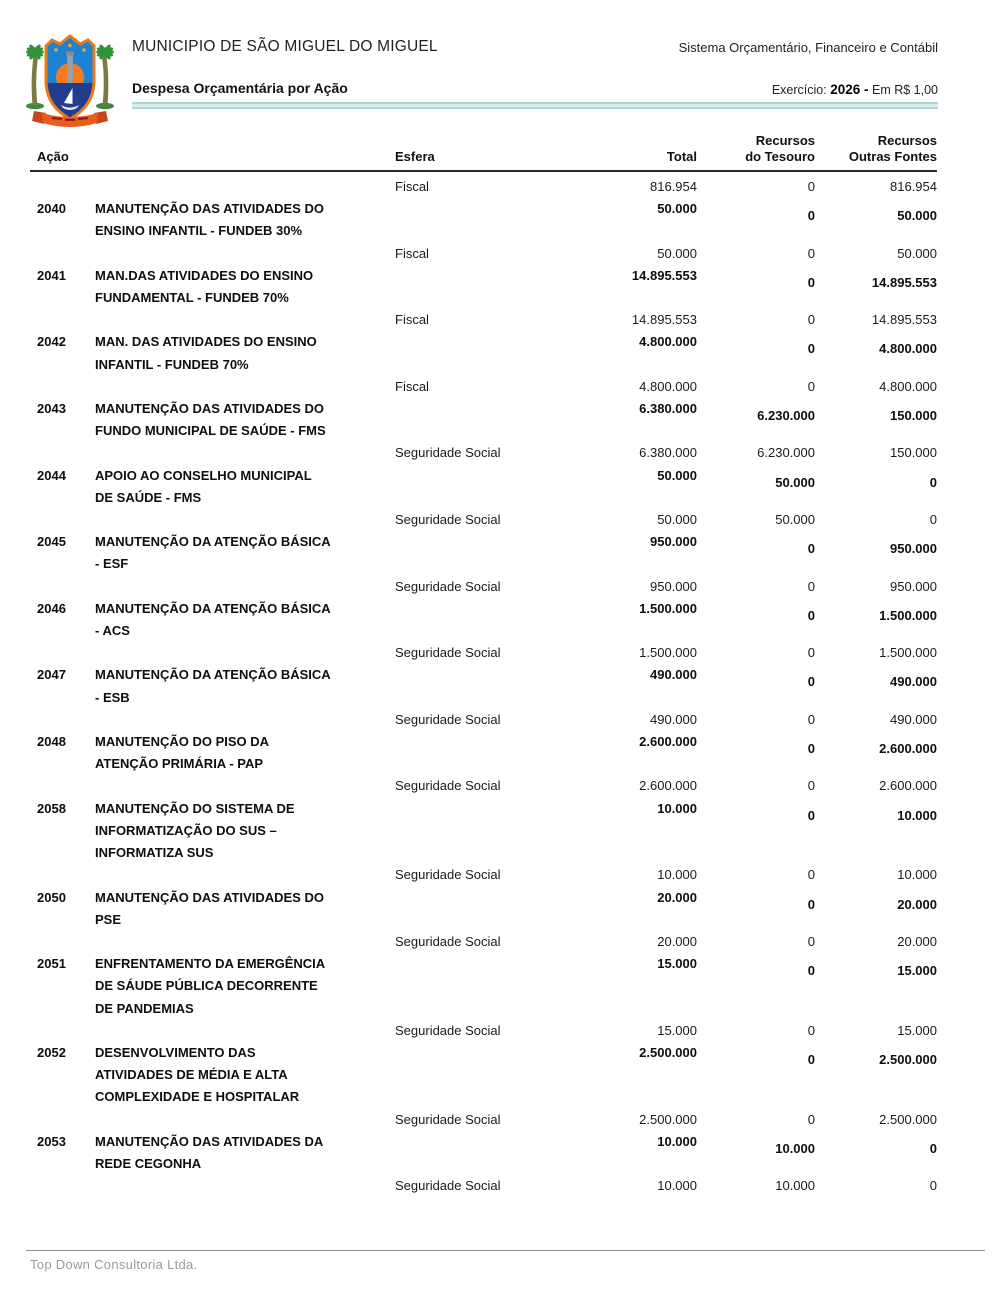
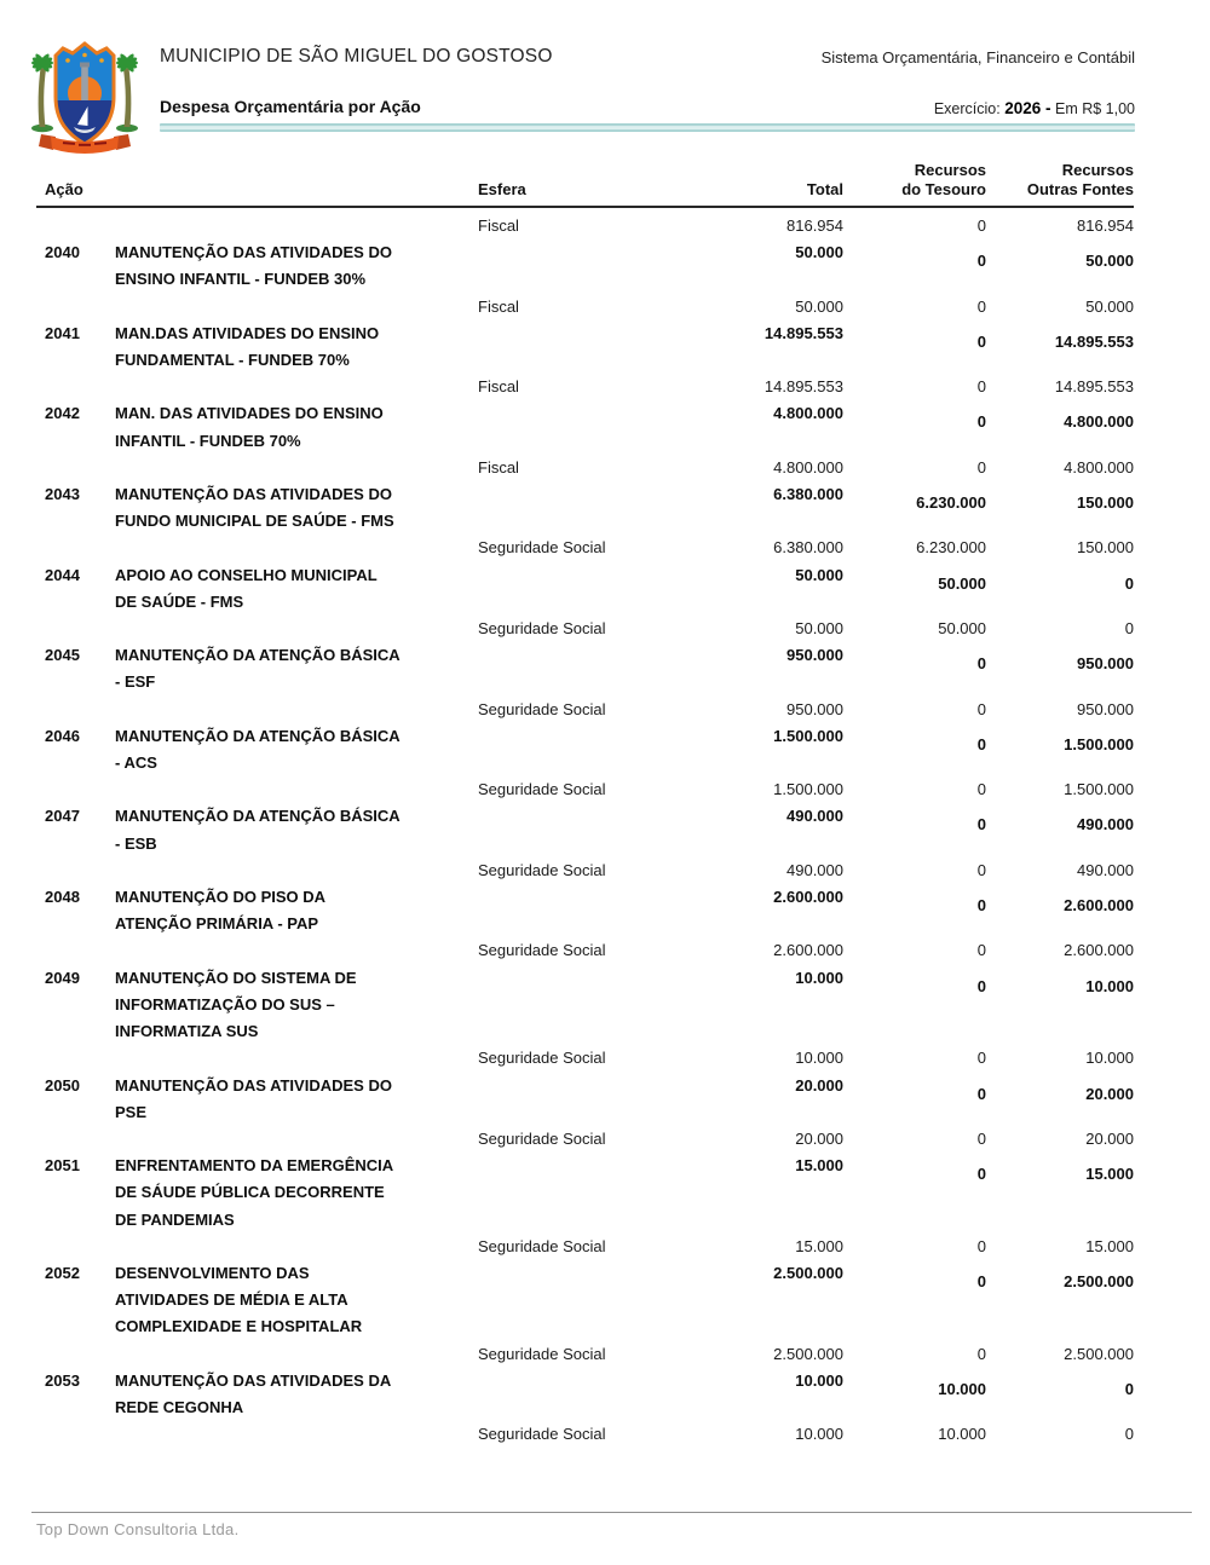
- MUNICIPIO DE SÃO MIGUEL DO MIGUEL
+ MUNICIPIO DE SÃO MIGUEL DO GOSTOSO
- Sistema Orçamentário, Financeiro e Contábil
+ Sistema Orçamentária, Financeiro e Contábil
  Despesa Orçamentária por Ação
  Exercício: 2026 - Em R$ 1,00
  Ação
  Esfera
  Total
  Recursos
  do Tesouro
  Recursos
  Outras Fontes
  Fiscal
  816.954
  0
  816.954
  2040
  MANUTENÇÃO DAS ATIVIDADES DO
  ENSINO INFANTIL - FUNDEB 30%
  50.000
  0
  50.000
  Fiscal
  50.000
  0
  50.000
  2041
  MAN.DAS ATIVIDADES DO ENSINO
  FUNDAMENTAL - FUNDEB 70%
  14.895.553
  0
  14.895.553
  Fiscal
  14.895.553
  0
  14.895.553
  2042
  MAN. DAS ATIVIDADES DO ENSINO
  INFANTIL - FUNDEB 70%
  4.800.000
  0
  4.800.000
  Fiscal
  4.800.000
  0
  4.800.000
  2043
  MANUTENÇÃO DAS ATIVIDADES DO
  FUNDO MUNICIPAL DE SAÚDE - FMS
  6.380.000
  6.230.000
  150.000
  Seguridade Social
  6.380.000
  6.230.000
  150.000
  2044
  APOIO AO CONSELHO MUNICIPAL
  DE SAÚDE - FMS
  50.000
  50.000
  0
  Seguridade Social
  50.000
  50.000
  0
  2045
  MANUTENÇÃO DA ATENÇÃO BÁSICA
  - ESF
  950.000
  0
  950.000
  Seguridade Social
  950.000
  0
  950.000
  2046
  MANUTENÇÃO DA ATENÇÃO BÁSICA
  - ACS
  1.500.000
  0
  1.500.000
  Seguridade Social
  1.500.000
  0
  1.500.000
  2047
  MANUTENÇÃO DA ATENÇÃO BÁSICA
  - ESB
  490.000
  0
  490.000
  Seguridade Social
  490.000
  0
  490.000
  2048
  MANUTENÇÃO DO PISO DA
  ATENÇÃO PRIMÁRIA - PAP
  2.600.000
  0
  2.600.000
  Seguridade Social
  2.600.000
  0
  2.600.000
- 2058
+ 2049
  MANUTENÇÃO DO SISTEMA DE
  INFORMATIZAÇÃO DO SUS –
  INFORMATIZA SUS
  10.000
  0
  10.000
  Seguridade Social
  10.000
  0
  10.000
  2050
  MANUTENÇÃO DAS ATIVIDADES DO
  PSE
  20.000
  0
  20.000
  Seguridade Social
  20.000
  0
  20.000
  2051
  ENFRENTAMENTO DA EMERGÊNCIA
  DE SÁUDE PÚBLICA DECORRENTE
  DE PANDEMIAS
  15.000
  0
  15.000
  Seguridade Social
  15.000
  0
  15.000
  2052
  DESENVOLVIMENTO DAS
  ATIVIDADES DE MÉDIA E ALTA
  COMPLEXIDADE E HOSPITALAR
  2.500.000
  0
  2.500.000
  Seguridade Social
  2.500.000
  0
  2.500.000
  2053
  MANUTENÇÃO DAS ATIVIDADES DA
  REDE CEGONHA
  10.000
  10.000
  0
  Seguridade Social
  10.000
  10.000
  0
  Top Down Consultoria Ltda.
